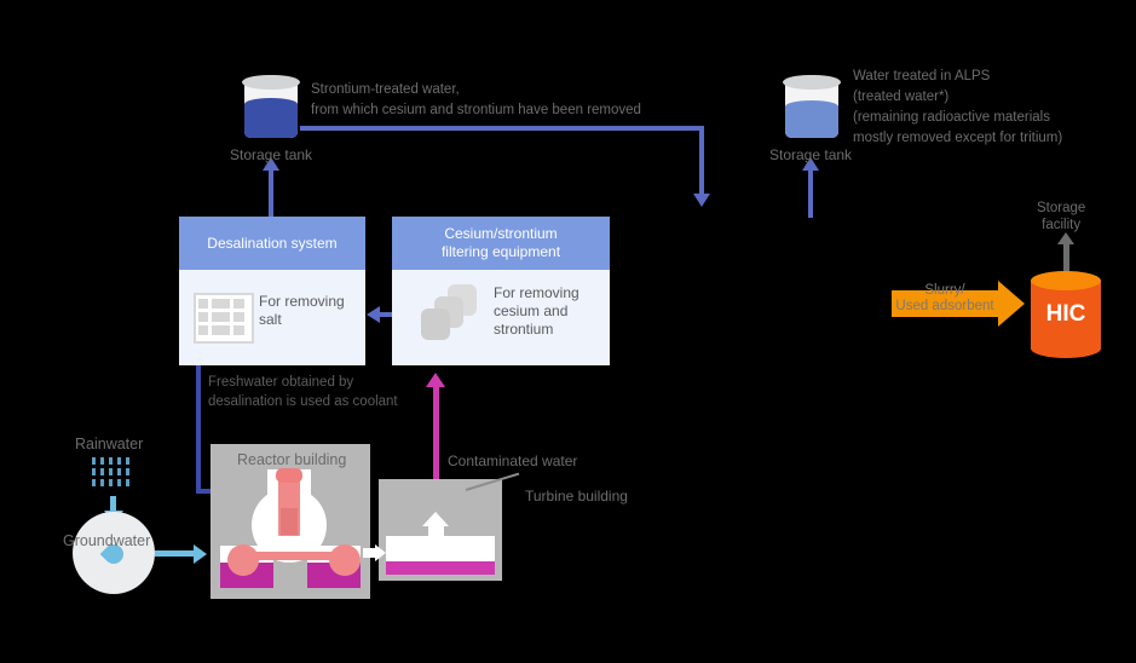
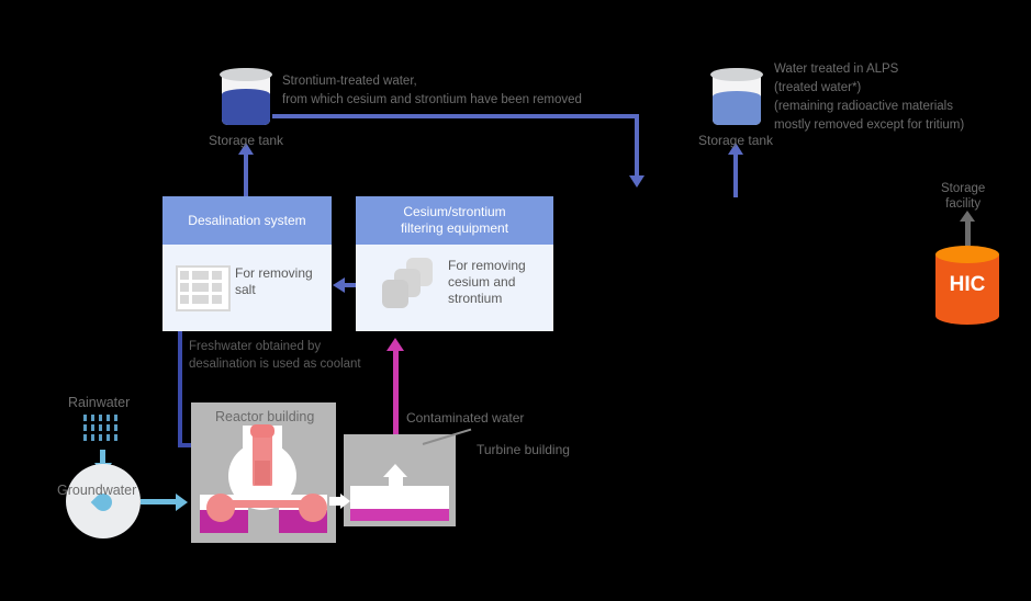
  Storage tank
  Strontium-treated water,
  from which cesium and strontium have been removed
  Storage tank
  Water treated in ALPS
  (treated water*)
  (remaining radioactive materials
  mostly removed except for tritium)
  Desalination system
  For removing
  salt
  Cesium/strontium
  filtering equipment
  For removing
  cesium and
  strontium
- Slurry/
- Used adsorbent
  HIC
  Storage
  facility
  Rainwater
  Groundwater
  Reactor building
  Freshwater obtained by
  desalination is used as coolant
  Contaminated water
  Turbine building
